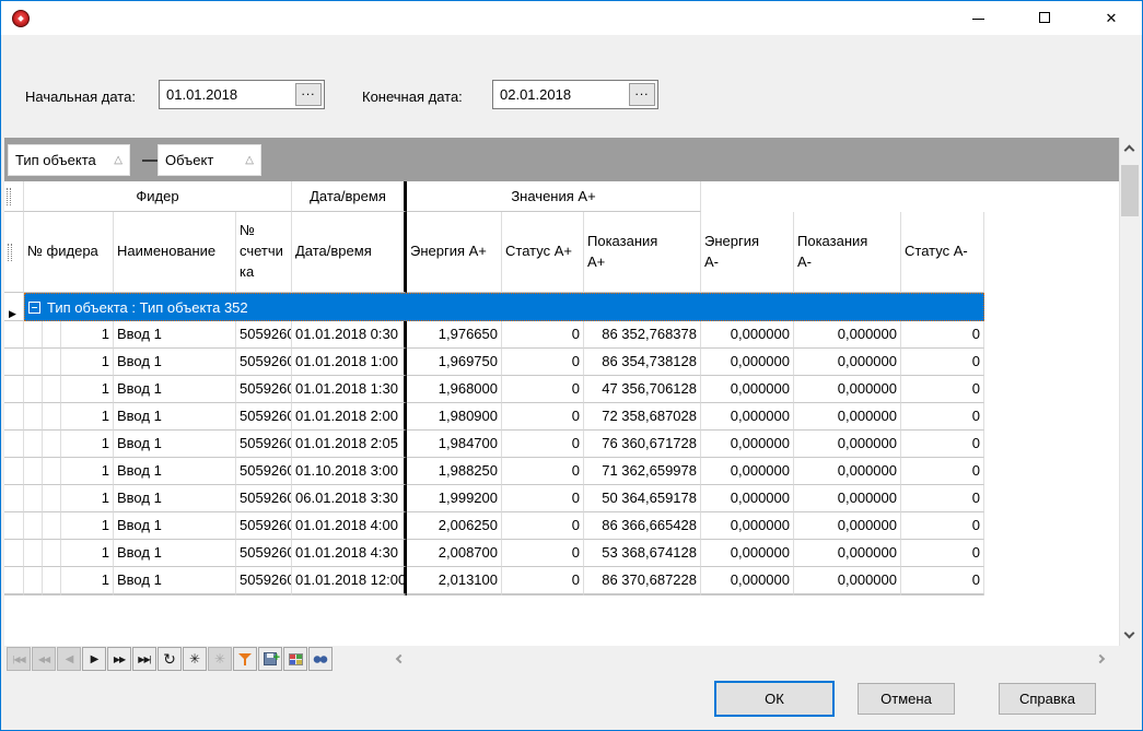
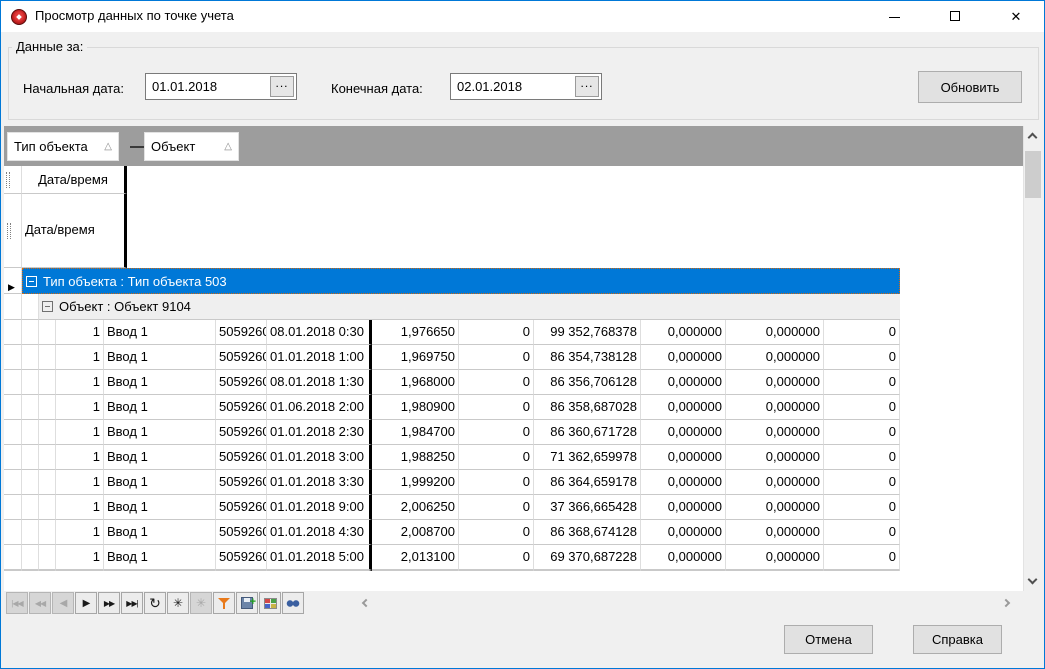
+ Просмотр данных по точке учета
  ✕
+ Данные за:
  Начальная дата:
  01.01.2018
  ...
  Конечная дата:
  02.01.2018
  ...
+ Обновить
  Тип объекта
  △
  Объект
  △
- Фидер
  Дата/время
- Значения А+
- № фидера
- Наименование
- № счетчика
  Дата/время
- Энергия А+
- Статус А+
- Показания А+
- Энергия А-
- Показания А-
- Статус А-
  ▶
- Тип объекта : Тип объекта 352
+ Тип объекта : Тип объекта 503
+ Объект : Объект 9104
  1
  Ввод 1
  5059260
- 01.01.2018 0:30
+ 08.01.2018 0:30
  1,976650
  0
- 86 352,768378
+ 99 352,768378
  0,000000
  0,000000
  0
  1
  Ввод 1
  5059260
  01.01.2018 1:00
  1,969750
  0
  86 354,738128
  0,000000
  0,000000
  0
  1
  Ввод 1
  5059260
- 01.01.2018 1:30
+ 08.01.2018 1:30
  1,968000
  0
- 47 356,706128
+ 86 356,706128
  0,000000
  0,000000
  0
  1
  Ввод 1
  5059260
- 01.01.2018 2:00
+ 01.06.2018 2:00
  1,980900
  0
- 72 358,687028
+ 86 358,687028
  0,000000
  0,000000
  0
  1
  Ввод 1
  5059260
- 01.01.2018 2:05
+ 01.01.2018 2:30
  1,984700
  0
- 76 360,671728
+ 86 360,671728
  0,000000
  0,000000
  0
  1
  Ввод 1
  5059260
- 01.10.2018 3:00
+ 01.01.2018 3:00
  1,988250
  0
  71 362,659978
  0,000000
  0,000000
  0
  1
  Ввод 1
  5059260
- 06.01.2018 3:30
+ 01.01.2018 3:30
  1,999200
  0
- 50 364,659178
+ 86 364,659178
  0,000000
  0,000000
  0
  1
  Ввод 1
  5059260
- 01.01.2018 4:00
+ 01.01.2018 9:00
  2,006250
  0
- 86 366,665428
+ 37 366,665428
  0,000000
  0,000000
  0
  1
  Ввод 1
  5059260
  01.01.2018 4:30
  2,008700
  0
- 53 368,674128
+ 86 368,674128
  0,000000
  0,000000
  0
  1
  Ввод 1
  5059260
- 01.01.2018 12:00
+ 01.01.2018 5:00
  2,013100
  0
- 86 370,687228
+ 69 370,687228
  0,000000
  0,000000
  0
  |◀◀
  ◀◀
  ◀
  ▶
  ▶▶
  ▶▶|
  ↻
  ✳
  ✳
- ОК
  Отмена
  Справка
